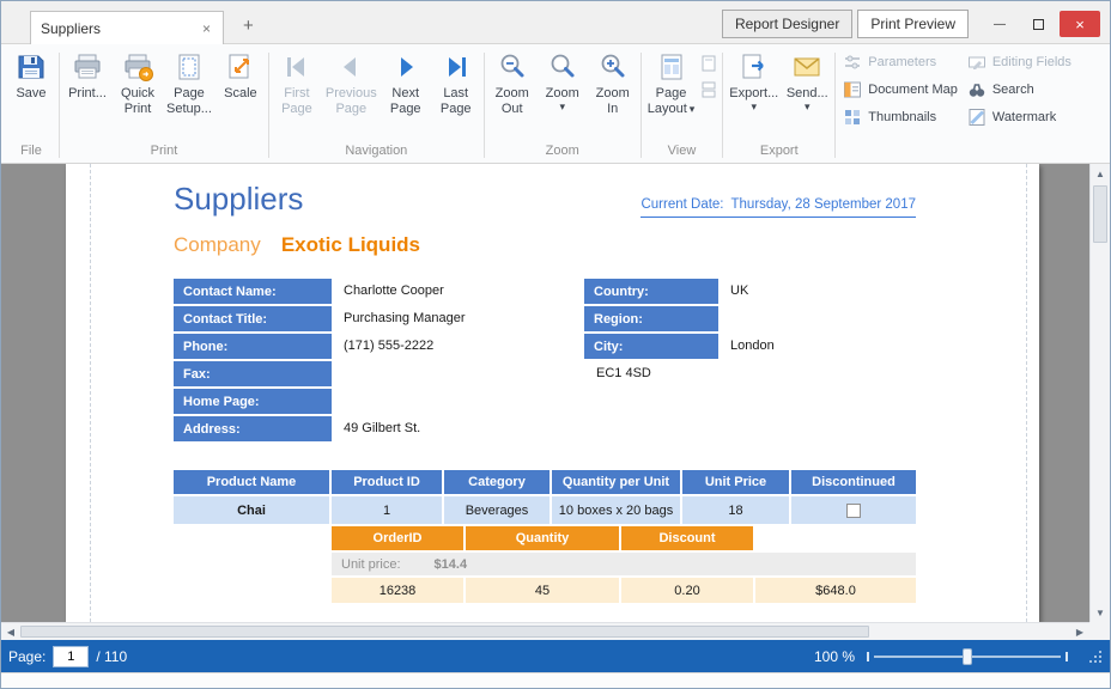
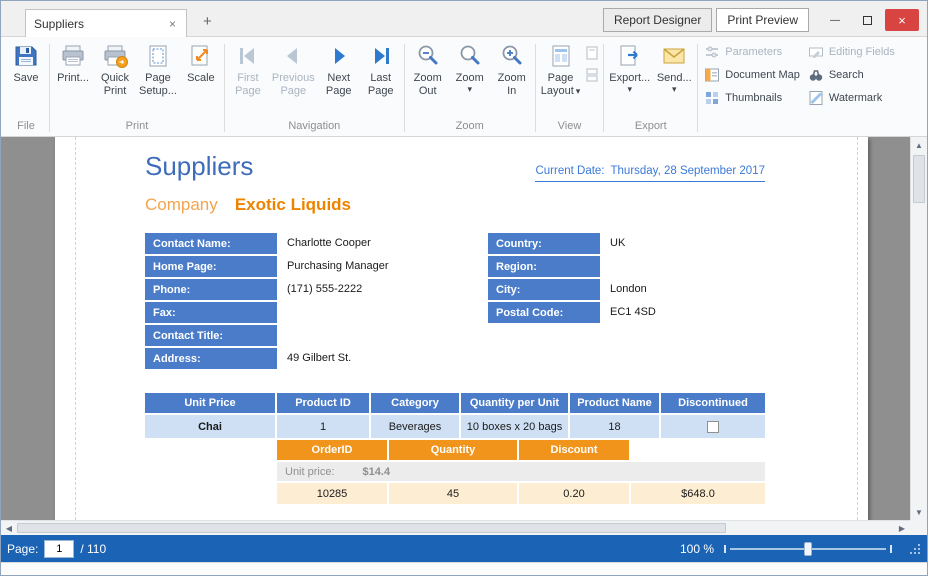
  Suppliers
  ×
  +
  Report Designer
  Print Preview
  —
  ×
  Save
  File
  Print...
  Quick
  Print
  Page
  Setup...
  Scale
  Print
  First
  Page
  Previous
  Page
  Next
  Page
  Last
  Page
  Navigation
  Zoom
  Out
  Zoom
  ▾
  Zoom
  In
  Zoom
  Page
  Layout ▾
  View
  Export...
  ▾
  Send...
  ▾
  Export
  Parameters
  Document Map
  Thumbnails
  Editing Fields
  Search
  Watermark
  Suppliers
  Current Date: Thursday, 28 September 2017
  Company Exotic Liquids
  Contact Name:
  Charlotte Cooper
- Contact Title:
+ Home Page:
  Purchasing Manager
  Phone:
  (171) 555-2222
  Fax:
- Home Page:
+ Contact Title:
  Address:
  49 Gilbert St.
  Country:
  UK
  Region:
  City:
  London
+ Postal Code:
  EC1 4SD
- Product Name
+ Unit Price
  Product ID
  Category
  Quantity per Unit
- Unit Price
+ Product Name
  Discontinued
  Chai
  1
  Beverages
  10 boxes x 20 bags
  18
  OrderID
  Quantity
  Discount
  Unit price:
  $14.4
- 16238
+ 10285
  45
  0.20
  $648.0
  ▲
  ▼
  ◀
  ▶
  Page:
  1
  / 110
  100 %
